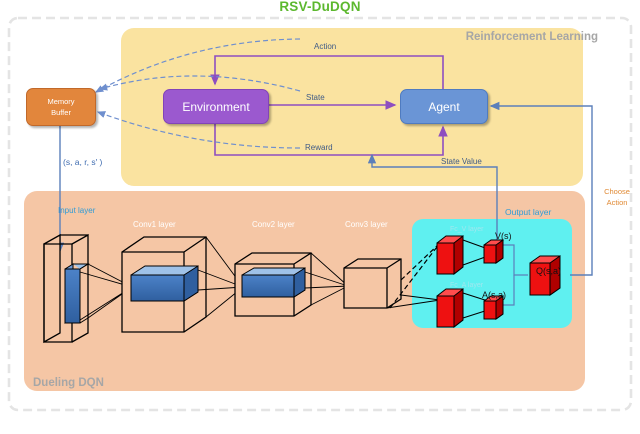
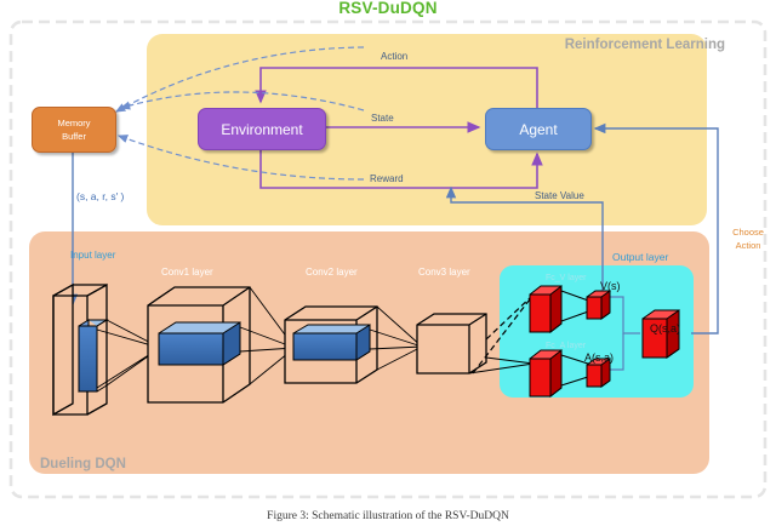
  RSV-DuDQN
  Reinforcement Learning
  Dueling DQN
  Memory
  Buffer
  Environment
  Agent
  Action
  State
  Reward
  State Value
  (s, a, r, s′ )
  Choose
  Action
  Input layer
  Conv1 layer
  Conv2 layer
  Conv3 layer
  Output layer
  V(s)
  A(s,a)
  Q(s,a)
+ Figure 3: Schematic illustration of the RSV-DuDQN
